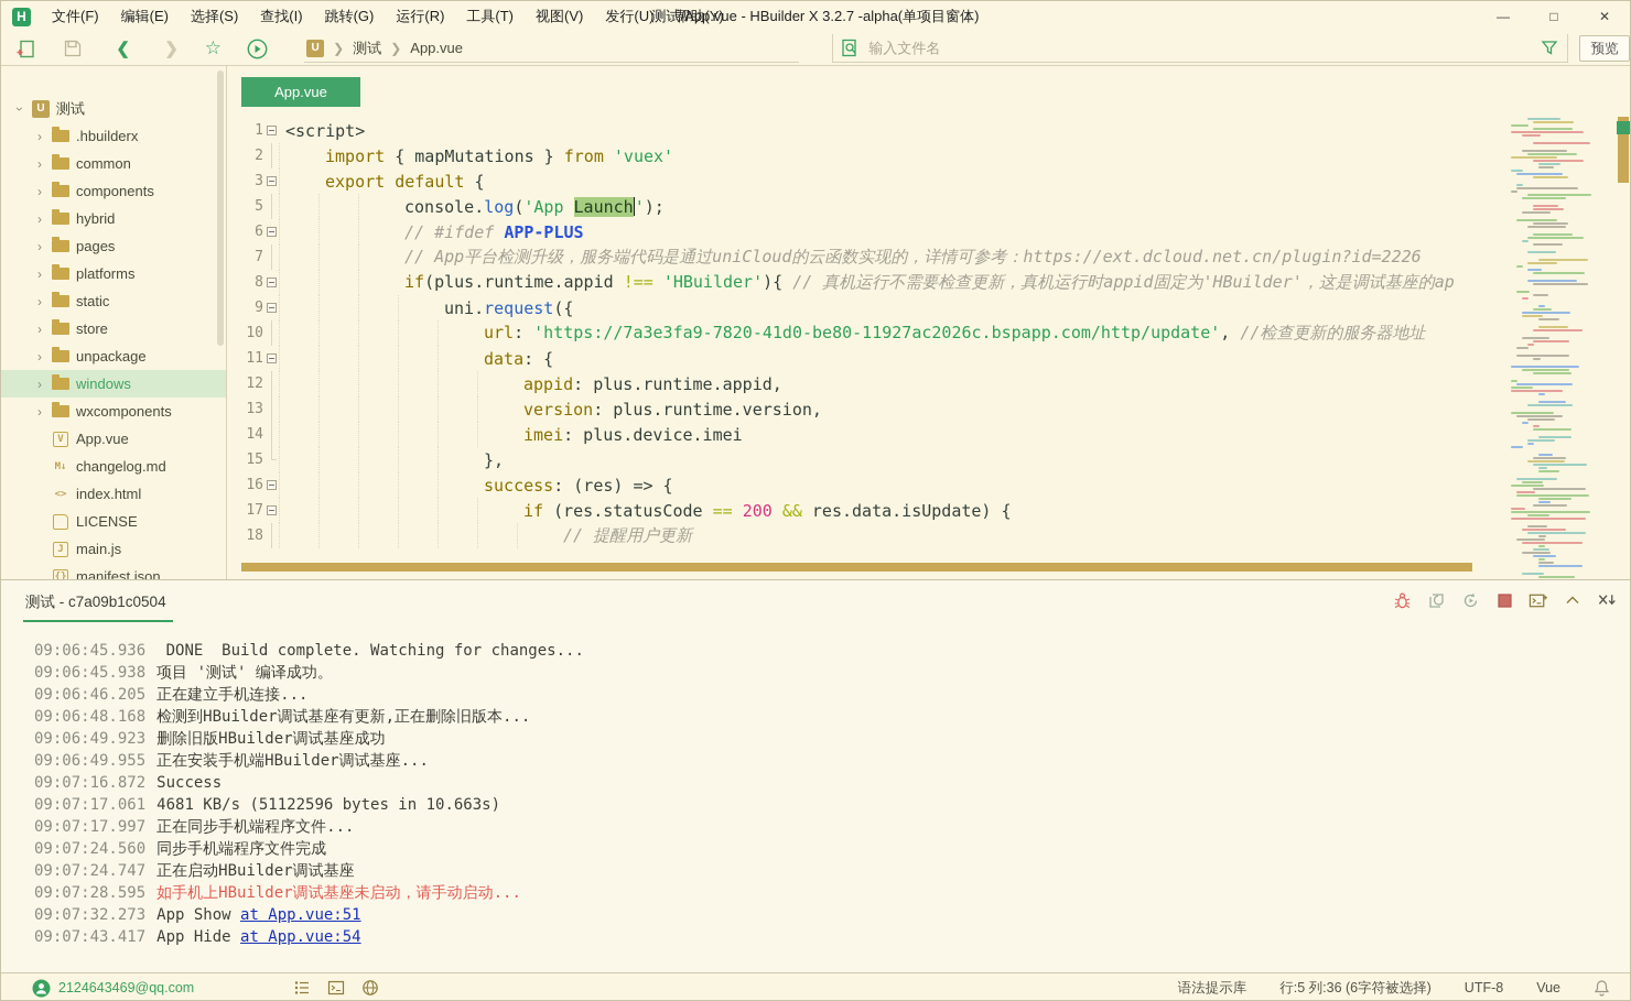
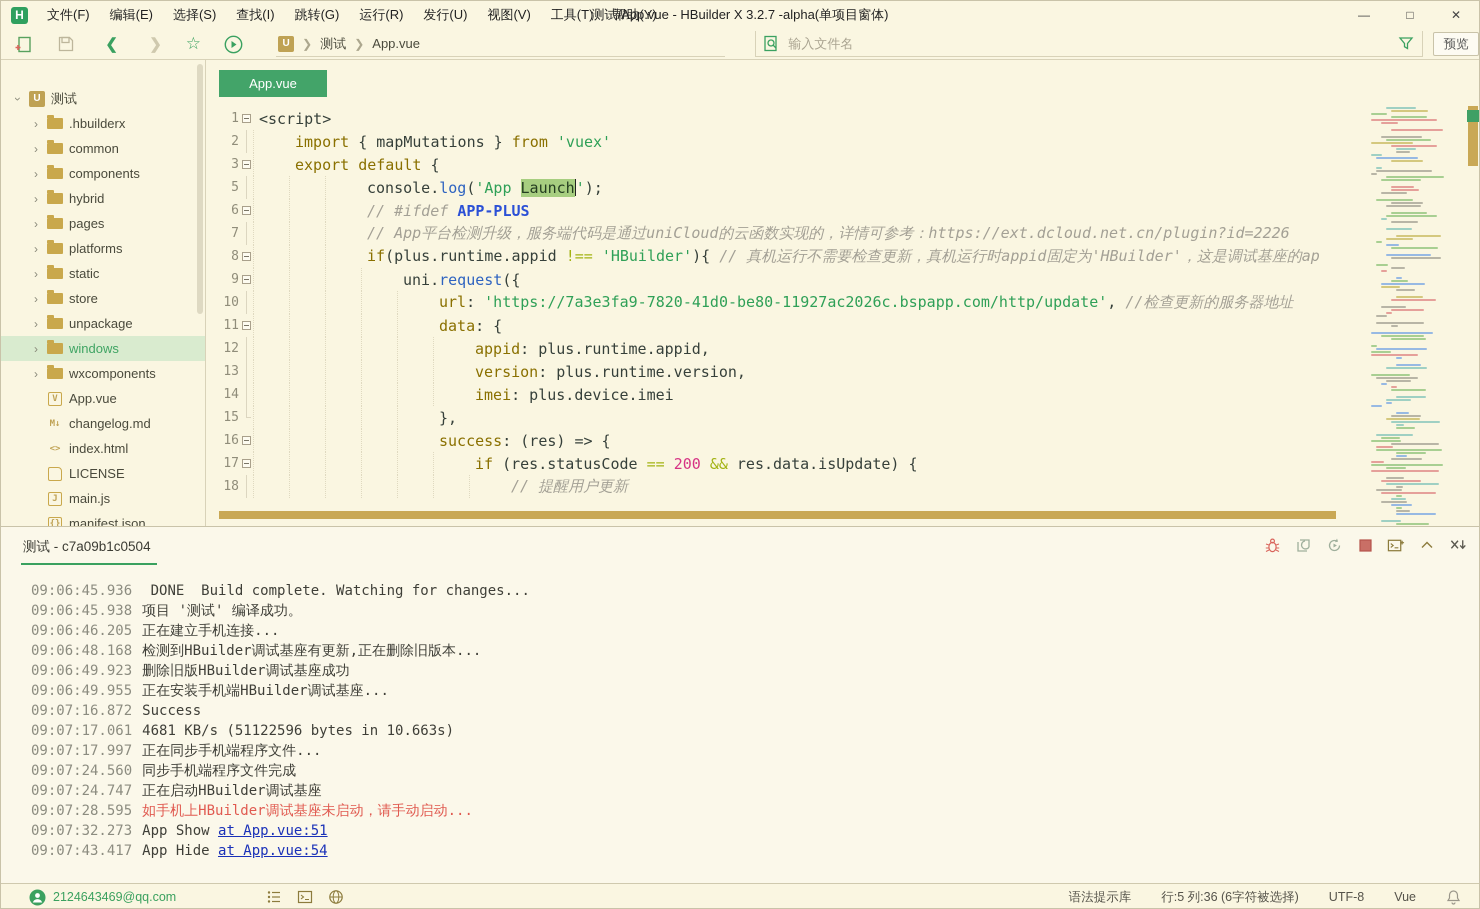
  H
  文件(F)
  编辑(E)
  选择(S)
  查找(I)
  跳转(G)
  运行(R)
- 工具(T)
+ 发行(U)
  视图(V)
- 发行(U)
+ 工具(T)
  帮助(Y)
  测试/App.vue - HBuilder X 3.2.7 -alpha(单项目窗体)
  —
  □
  ✕
  ❮
  ❯
  ☆
  U
  ❯
  测试
  ❯
  App.vue
  输入文件名
  预览
  U
  测试
  ›
  .hbuilderx
  ›
  common
  ›
  components
  ›
  hybrid
  ›
  pages
  ›
  platforms
  ›
  static
  ›
  store
  ›
  unpackage
  ›
  windows
  ›
  wxcomponents
  V
  App.vue
  M↓
  changelog.md
  <>
  index.html
  LICENSE
  J
  main.js
  {}
  manifest.json
  App.vue
  1
  <script>
  2
  import { mapMutations } from 'vuex'
  3
  export default {
  5
  console.log('App Launch');
  6
  // #ifdef APP-PLUS
  7
  // App平台检测升级，服务端代码是通过uniCloud的云函数实现的，详情可参考：https://ext.dcloud.net.cn/plugin?id=2226
  8
  if(plus.runtime.appid !== 'HBuilder'){ // 真机运行不需要检查更新，真机运行时appid固定为'HBuilder'，这是调试基座的ap
  9
  uni.request({
  10
  url: 'https://7a3e3fa9-7820-41d0-be80-11927ac2026c.bspapp.com/http/update', //检查更新的服务器地址
  11
  data: {
  12
  appid: plus.runtime.appid,
  13
  version: plus.runtime.version,
  14
  imei: plus.device.imei
  15
  },
  16
  success: (res) => {
  17
  if (res.statusCode == 200 && res.data.isUpdate) {
  18
  // 提醒用户更新
  测试 - c7a09b1c0504
  09:06:45.936
  DONE Build complete. Watching for changes...
  09:06:45.938
  项目 '测试' 编译成功。
  09:06:46.205
  正在建立手机连接...
  09:06:48.168
  检测到HBuilder调试基座有更新,正在删除旧版本...
  09:06:49.923
  删除旧版HBuilder调试基座成功
  09:06:49.955
  正在安装手机端HBuilder调试基座...
  09:07:16.872
  Success
  09:07:17.061
  4681 KB/s (51122596 bytes in 10.663s)
  09:07:17.997
  正在同步手机端程序文件...
  09:07:24.560
  同步手机端程序文件完成
  09:07:24.747
  正在启动HBuilder调试基座
  09:07:28.595
  如手机上HBuilder调试基座未启动，请手动启动...
  09:07:32.273
  App Show
  at App.vue:51
  09:07:43.417
  App Hide
  at App.vue:54
  2124643469@qq.com
  语法提示库
  行:5 列:36 (6字符被选择)
  UTF-8
  Vue
